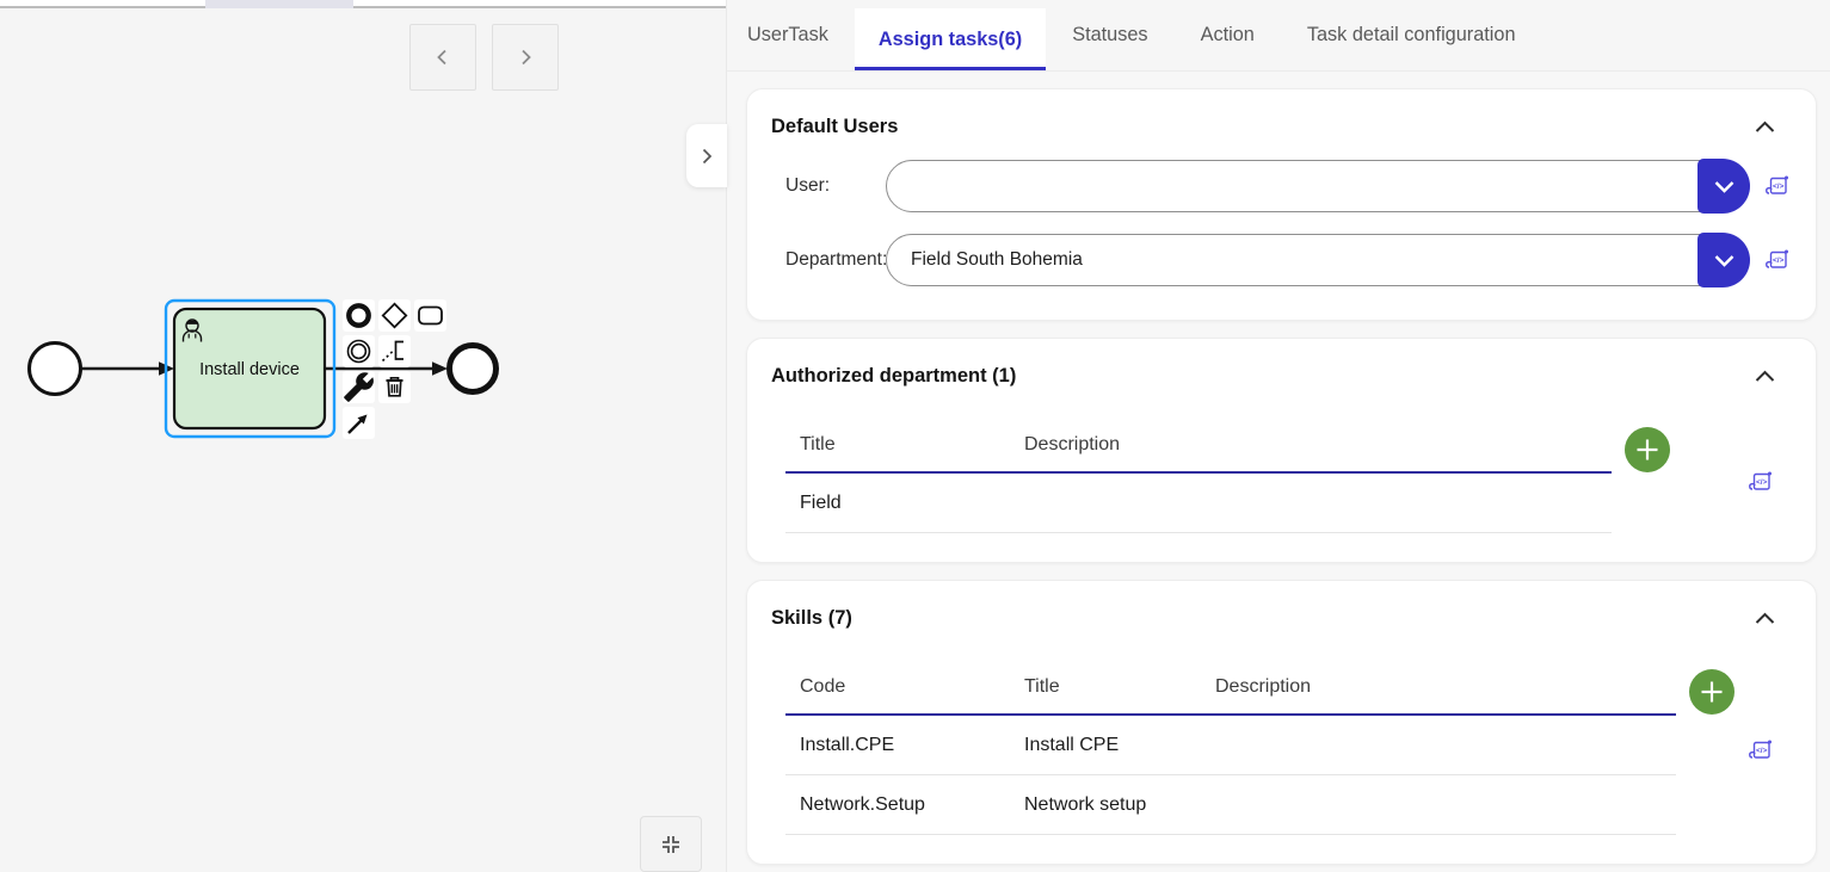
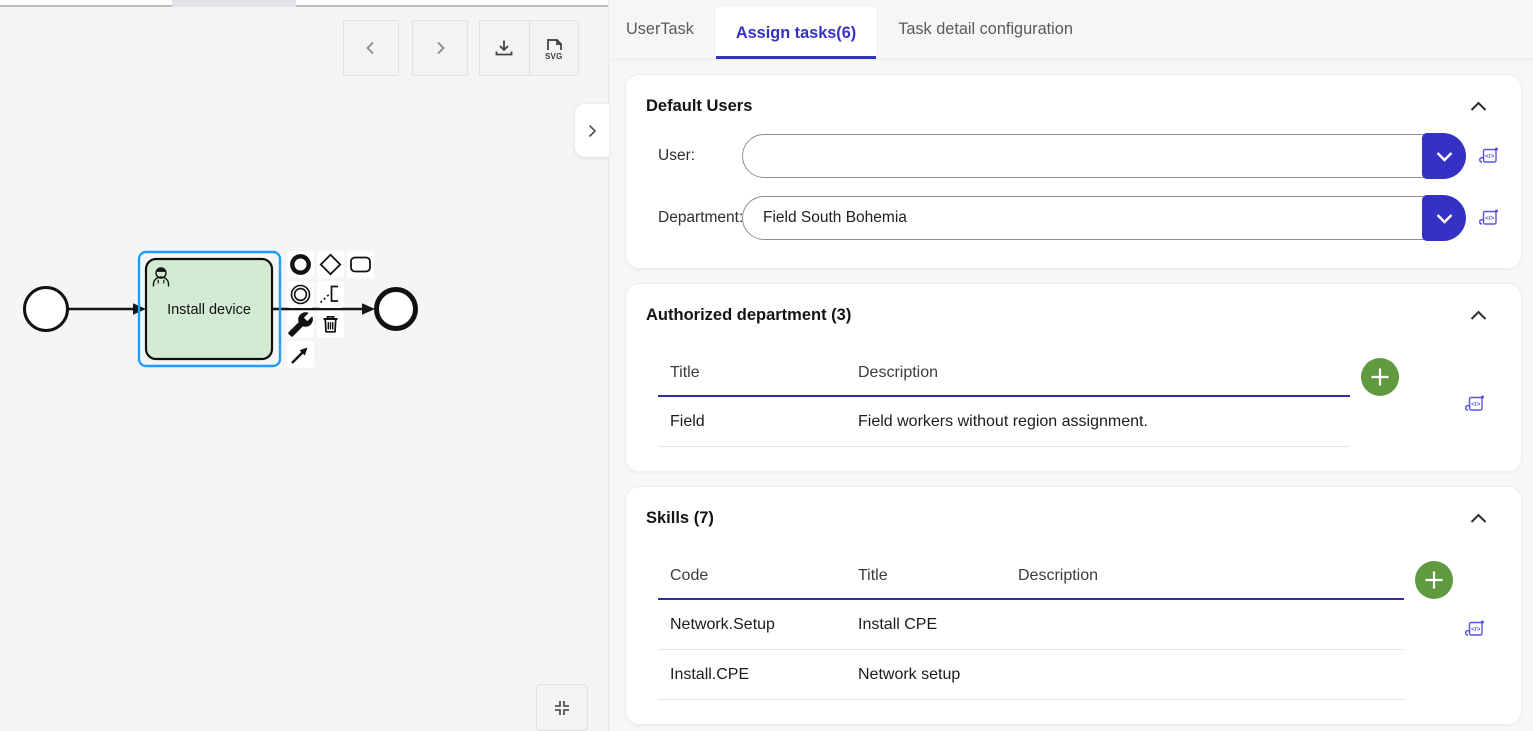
  Install device
+ SVG
  UserTask
  Assign tasks(6)
- Statuses
- Action
  Task detail configuration
  Default Users
  User:
  Department
  Field South Bohemia
- Authorized department (1)
+ Authorized department (3)
  Title
  Description
  Field
+ Field workers without region assignment.
  Skills (7)
  Code
  Title
  Description
- Install.CPE
+ Network.Setup
  Install CPE
- Network.Setup
+ Install.CPE
  Network setup
